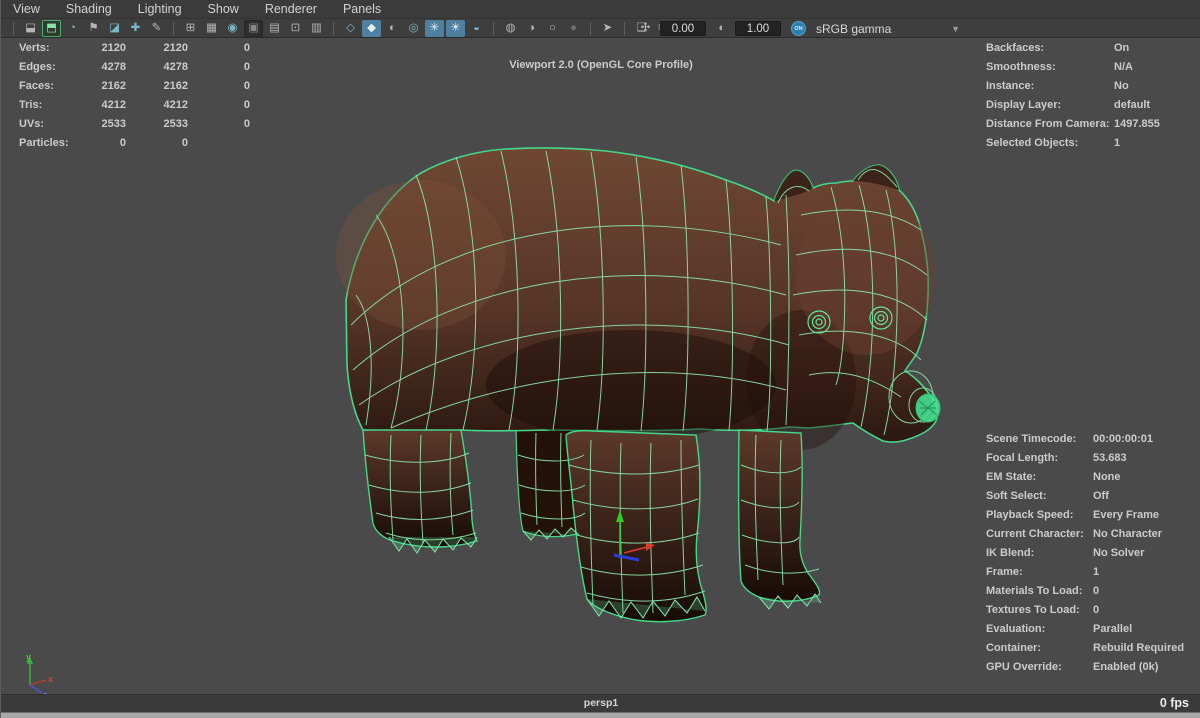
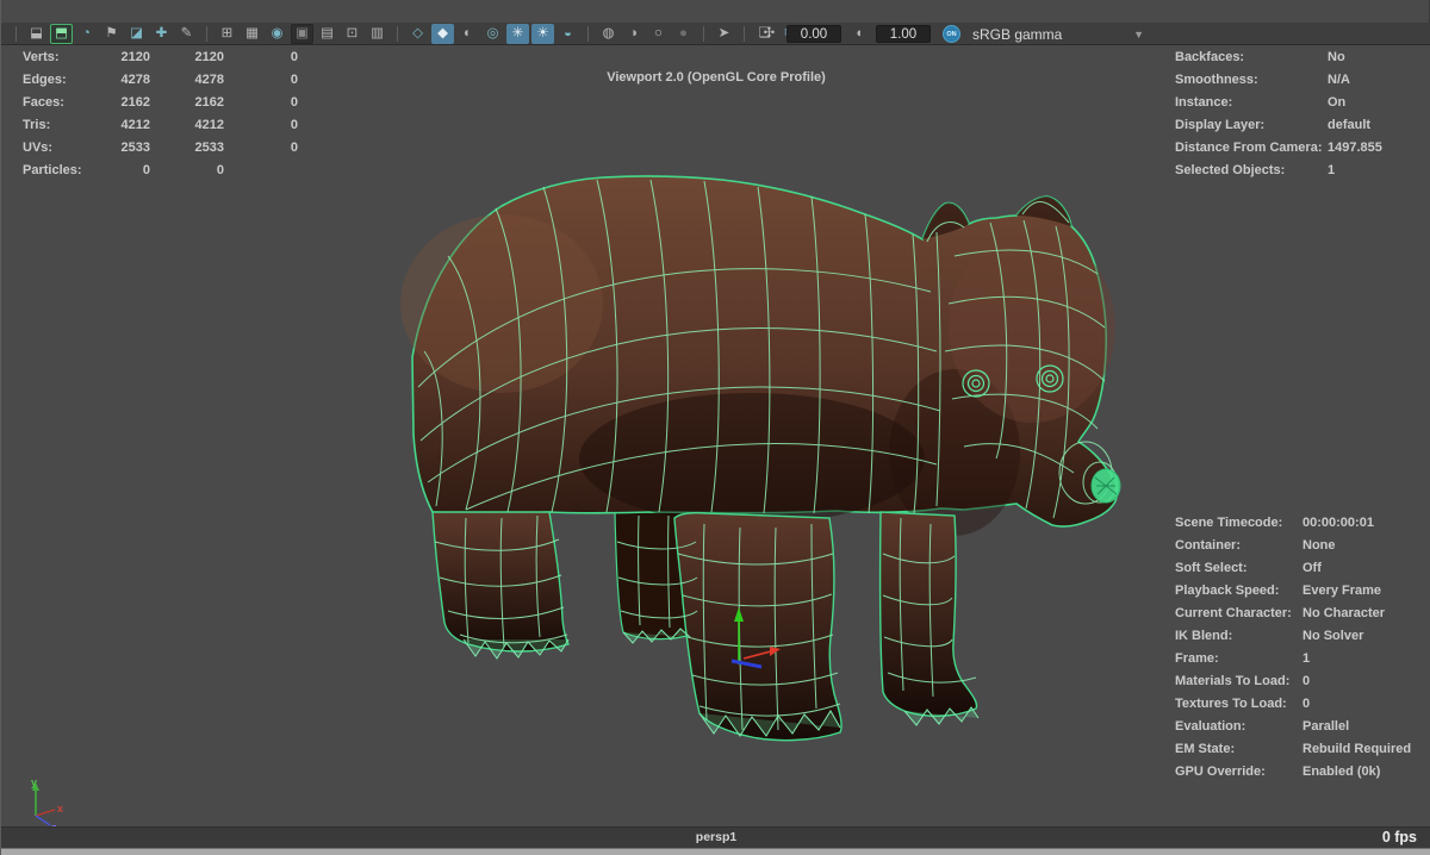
- View
- Shading
- Lighting
- Show
- Renderer
- Panels
  ⬓
  ⬒
  ◔
  ⚑
  ◪
  ✚
  ✎
  ⊞
  ▦
  ◉
  ▣
  ▤
  ⊡
  ▥
  ◇
  ◆
  ◐
  ◎
  ✳
  ☀
  ◒
  ◍
  ◑
  ○
  ●
  ➤
  ❏
  ✣
  0.00
  ◖
  1.00
  sRGB gamma
  ▼
  Viewport 2.0 (OpenGL Core Profile)
  Verts:
  2120
  2120
  0
  Edges:
  4278
  4278
  0
  Faces:
  2162
  2162
  0
  Tris:
  4212
  4212
  0
  UVs:
  2533
  2533
  0
  Particles:
  0
  0
  Backfaces:
- On
+ No
  Smoothness:
  N/A
  Instance:
- No
+ On
  Display Layer:
  default
  Distance From Camera:
  1497.855
  Selected Objects:
  1
  Scene Timecode:
  00:00:00:01
- Focal Length:
- 53.683
- EM State:
+ Container:
  None
  Soft Select:
  Off
  Playback Speed:
  Every Frame
  Current Character:
  No Character
  IK Blend:
  No Solver
  Frame:
  1
  Materials To Load:
  0
  Textures To Load:
  0
  Evaluation:
  Parallel
- Container:
+ EM State:
  Rebuild Required
  GPU Override:
  Enabled (0k)
  y
  x
  persp1
  0 fps
